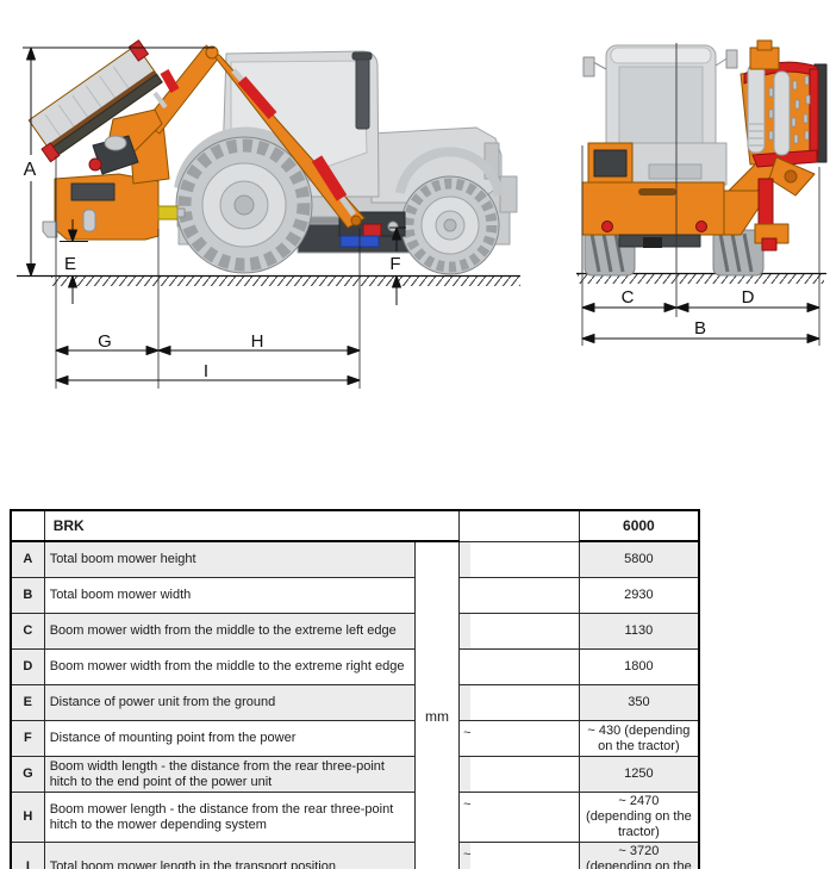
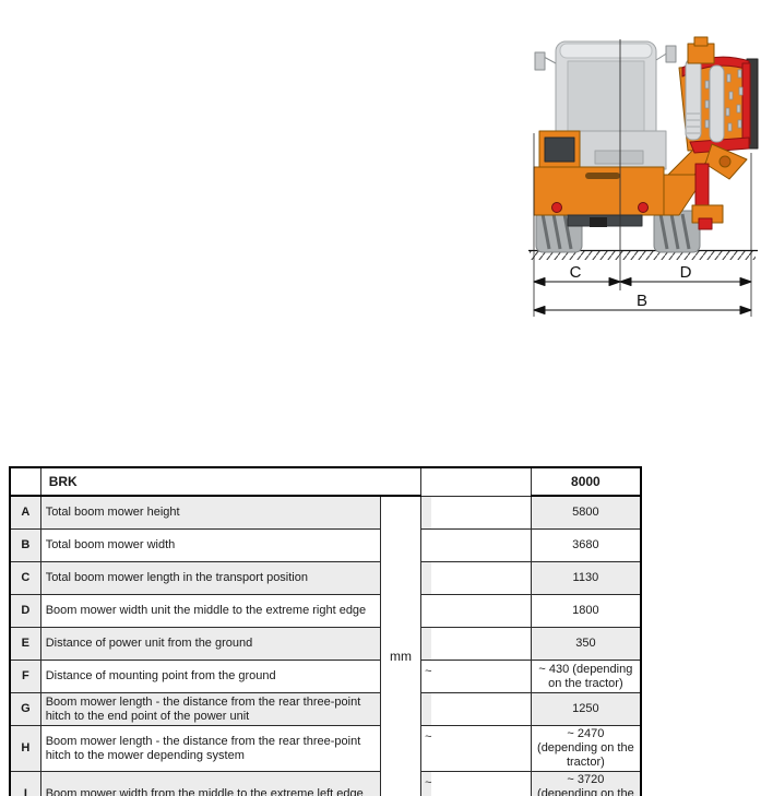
- A
- E
- F
- G
- H
- I
  C
  D
  B
- 	BRK		6000
+ 	BRK		8000
  A	Total boom mower height	mm		5800
- B	Total boom mower width		2930
+ B	Total boom mower width		3680
- C	Boom mower width from the middle to the extreme left edge		1130
+ C	Total boom mower length in the transport position		1130
- D	Boom mower width from the middle to the extreme right edge		1800
+ D	Boom mower width unit the middle to the extreme right edge		1800
  E	Distance of power unit from the ground		350
- F	Distance of mounting point from the power	~	~ 430 (depending on the tractor)
+ F	Distance of mounting point from the ground	~	~ 430 (depending on the tractor)
- G	Boom width length - the distance from the rear three-point hitch to the end point of the power unit		1250
+ G	Boom mower length - the distance from the rear three-point hitch to the end point of the power unit		1250
  H	Boom mower length - the distance from the rear three-point hitch to the mower depending system	~	~ 2470 (depending on the tractor)
- I	Total boom mower length in the transport position	~	~ 3720 (depending on the
+ I	Boom mower width from the middle to the extreme left edge	~	~ 3720 (depending on the
